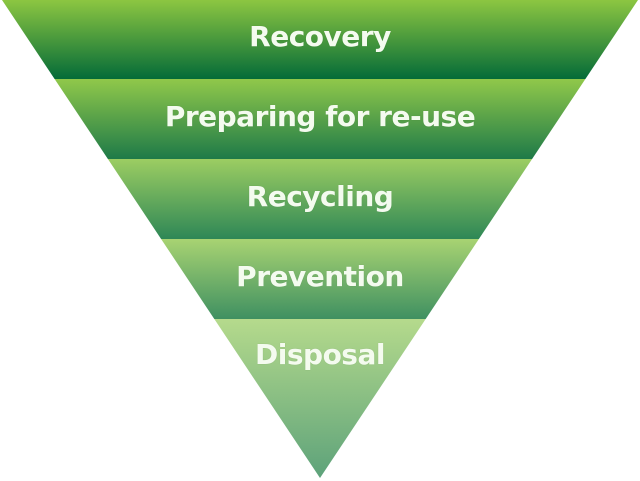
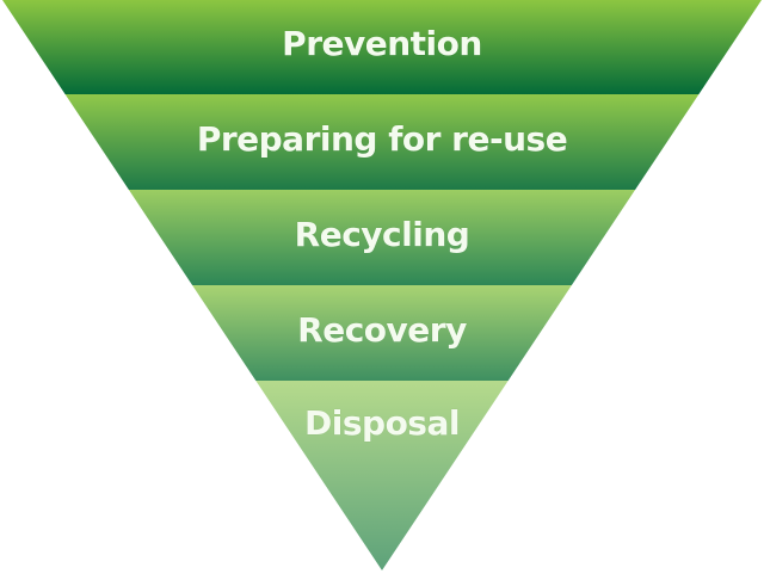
- Recovery
+ Prevention
  Preparing for re-use
  Recycling
- Prevention
+ Recovery
  Disposal
